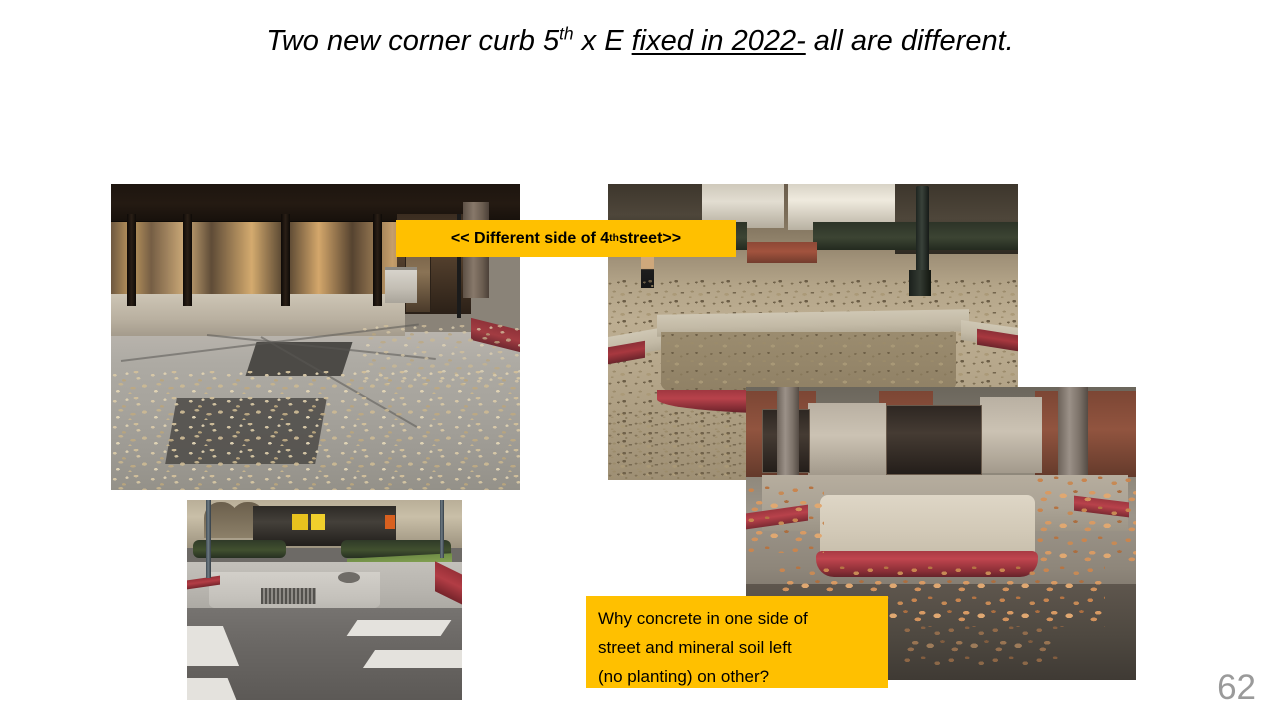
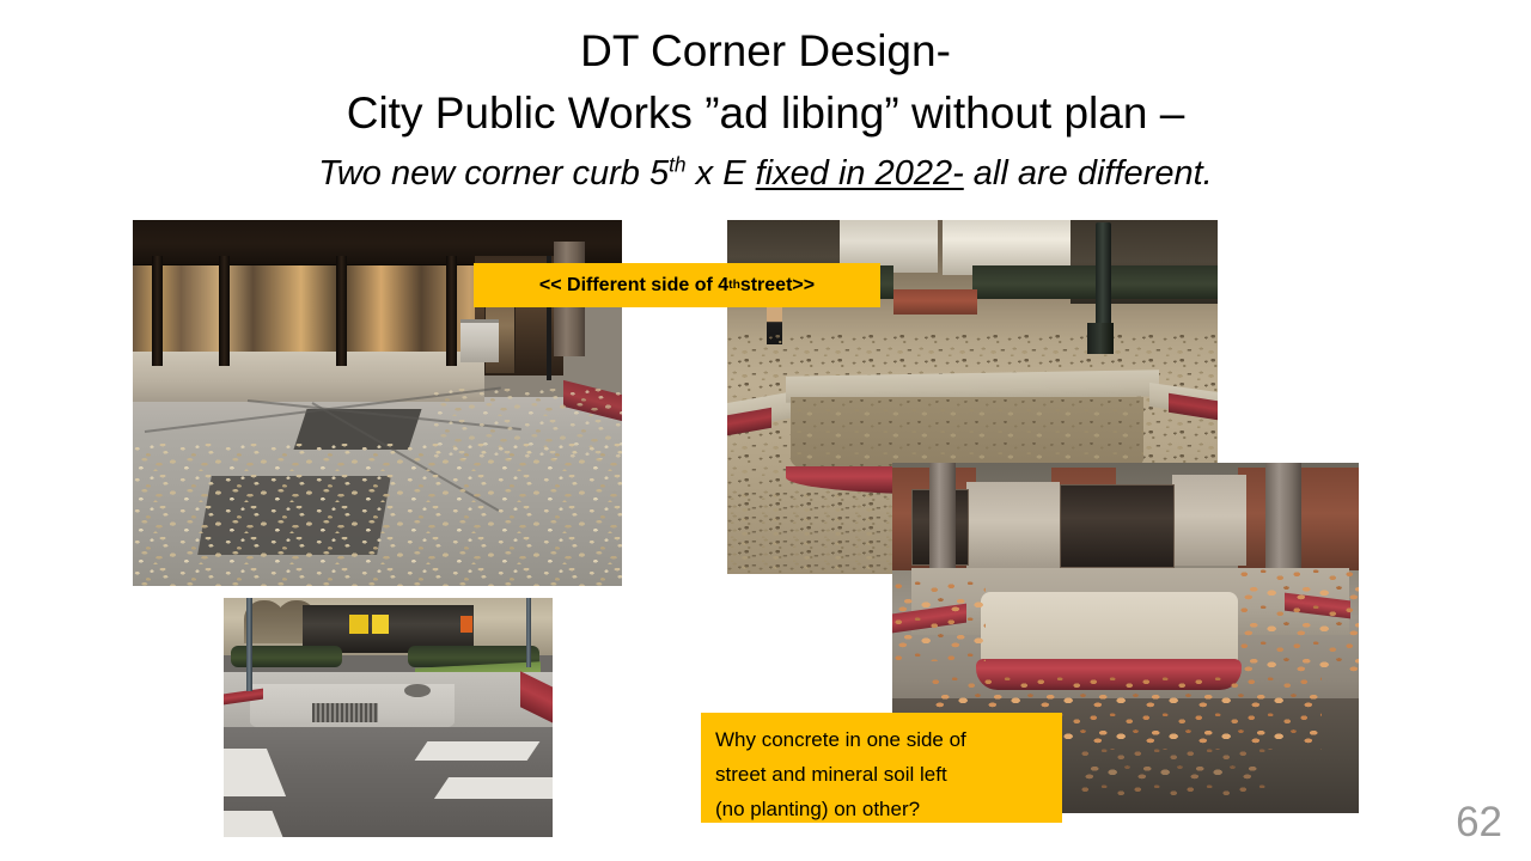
+ DT Corner Design-
+ City Public Works ”ad libing” without plan –
  Two new corner curb 5th x E fixed in 2022- all are different.
  << Different side of 4
  th
  street>>
  Why concrete in one side of
  street and mineral soil left
  (no planting) on other?
  62
